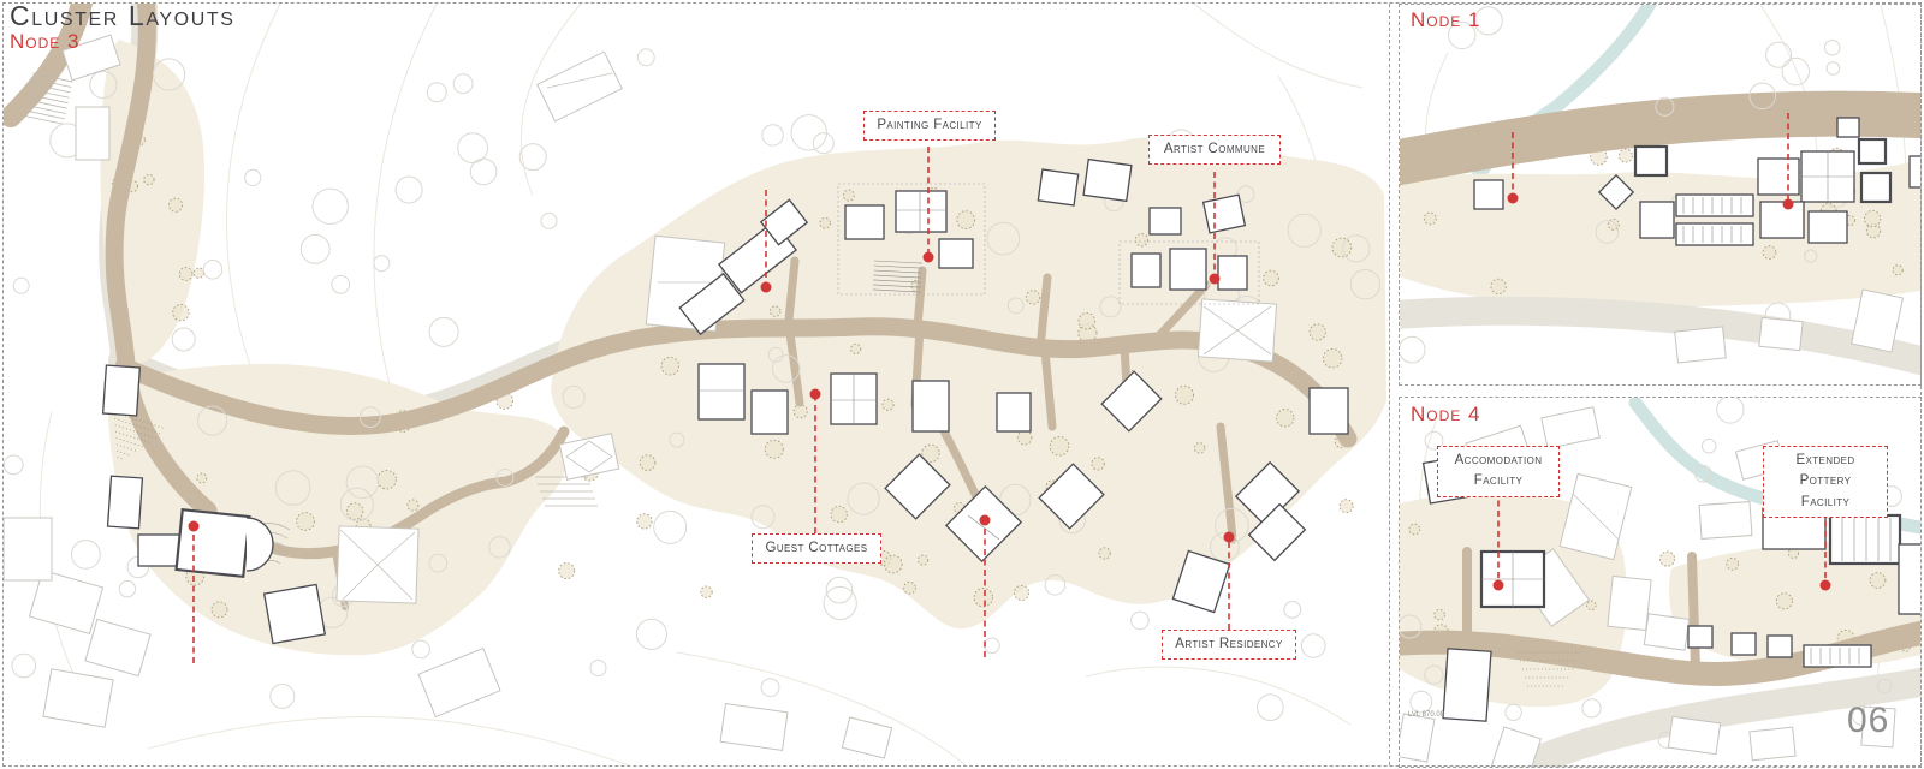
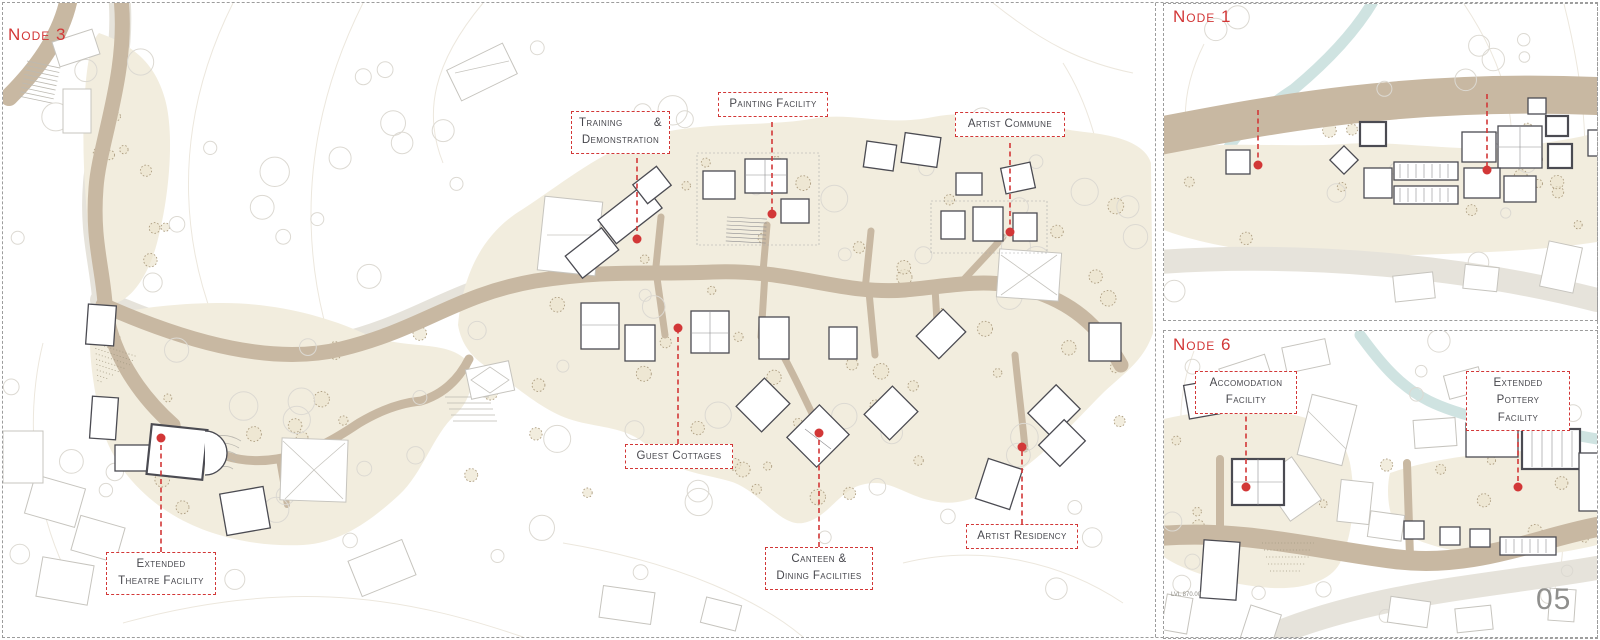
- Cluster Layouts
  Node 3
  Node 1
- Node 4
+ Node 6
+ Training
+ &
+ Demonstration
  Painting Facility
  Artist Commune
  Guest Cottages
+ Canteen &
+ Dining Facilities
  Artist Residency
+ Extended
+ Theatre Facility
  Accomodation
  Facility
  Extended Pottery
  Facility
- 06
+ 05
